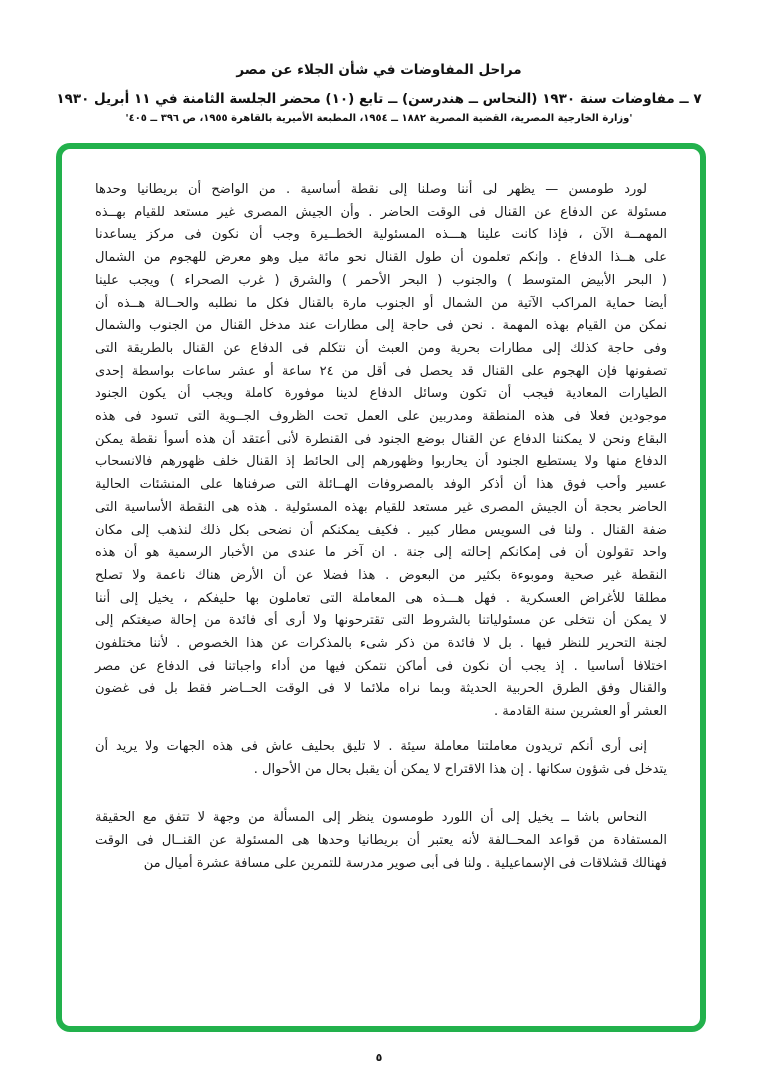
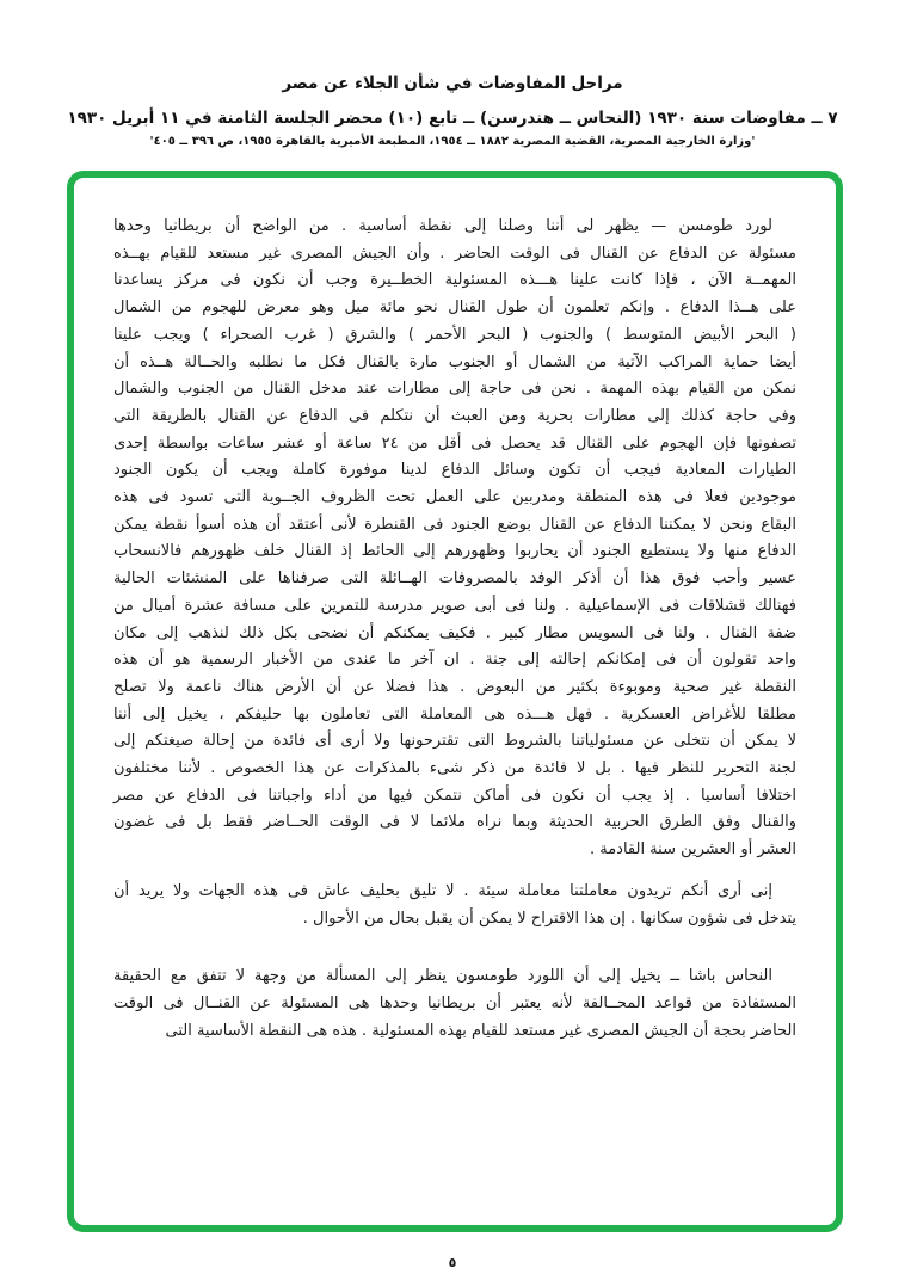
  مراحل المفاوضات في شأن الجلاء عن مصر
  ٧ ــ مفاوضات سنة ١٩٣٠ (النحاس ــ هندرسن) ــ تابع (١٠) محضر الجلسة الثامنة في ١١ أبريل ١٩٣٠
  'وزارة الخارجية المصرية، القضية المصرية ١٨٨٢ ــ ١٩٥٤، المطبعة الأميرية بالقاهرة ١٩٥٥، ص ٣٩٦ ــ ٤٠٥'
  لورد طومسن — يظهر لى أننا وصلنا إلى نقطة أساسية . من الواضح أن بريطانيا وحدها
  مسئولة عن الدفاع عن القنال فى الوقت الحاضر . وأن الجيش المصرى غير مستعد للقيام بهــذه
  المهمــة الآن ، فإذا كانت علينا هـــذه المسئولية الخطــيرة وجب أن نكون فى مركز يساعدنا
  على هــذا الدفاع . وإنكم تعلمون أن طول القنال نحو مائة ميل وهو معرض للهجوم من الشمال
  ( البحر الأبيض المتوسط ) والجنوب ( البحر الأحمر ) والشرق ( غرب الصحراء ) ويجب علينا
  أيضا حماية المراكب الآتية من الشمال أو الجنوب مارة بالقنال فكل ما نطلبه والحــالة هــذه أن
  نمكن من القيام بهذه المهمة . نحن فى حاجة إلى مطارات عند مدخل القنال من الجنوب والشمال
  وفى حاجة كذلك إلى مطارات بحرية ومن العبث أن نتكلم فى الدفاع عن القنال بالطريقة التى
  تصفونها فإن الهجوم على القنال قد يحصل فى أقل من ٢٤ ساعة أو عشر ساعات بواسطة إحدى
  الطيارات المعادية فيجب أن تكون وسائل الدفاع لدينا موفورة كاملة ويجب أن يكون الجنود
  موجودين فعلا فى هذه المنطقة ومدربين على العمل تحت الظروف الجــوية التى تسود فى هذه
  البقاع ونحن لا يمكننا الدفاع عن القنال بوضع الجنود فى القنطرة لأنى أعتقد أن هذه أسوأ نقطة يمكن
  الدفاع منها ولا يستطيع الجنود أن يحاربوا وظهورهم إلى الحائط إذ القنال خلف ظهورهم فالانسحاب
  عسير وأحب فوق هذا أن أذكر الوفد بالمصروفات الهــائلة التى صرفناها على المنشئات الحالية
- الحاضر بحجة أن الجيش المصرى غير مستعد للقيام بهذه المسئولية . هذه هى النقطة الأساسية التى
+ فهنالك قشلاقات فى الإسماعيلية . ولنا فى أبى صوير مدرسة للتمرين على مسافة عشرة أميال من
  ضفة القنال . ولنا فى السويس مطار كبير . فكيف يمكنكم أن نضحى بكل ذلك لنذهب إلى مكان
  واحد تقولون أن فى إمكانكم إحالته إلى جنة . ان آخر ما عندى من الأخبار الرسمية هو أن هذه
  النقطة غير صحية وموبوءة بكثير من البعوض . هذا فضلا عن أن الأرض هناك ناعمة ولا تصلح
  مطلقا للأغراض العسكرية . فهل هـــذه هى المعاملة التى تعاملون بها حليفكم ، يخيل إلى أننا
  لا يمكن أن نتخلى عن مسئولياتنا بالشروط التى تقترحونها ولا أرى أى فائدة من إحالة صيغتكم إلى
  لجنة التحرير للنظر فيها . بل لا فائدة من ذكر شىء بالمذكرات عن هذا الخصوص . لأننا مختلفون
  اختلافا أساسيا . إذ يجب أن نكون فى أماكن نتمكن فيها من أداء واجباتنا فى الدفاع عن مصر
  والقنال وفق الطرق الحربية الحديثة وبما نراه ملائما لا فى الوقت الحــاضر فقط بل فى غضون
  العشر أو العشرين سنة القادمة .
  إنى أرى أنكم تريدون معاملتنا معاملة سيئة . لا تليق بحليف عاش فى هذه الجهات ولا يريد أن
  يتدخل فى شؤون سكانها . إن هذا الاقتراح لا يمكن أن يقبل بحال من الأحوال .
  النحاس باشا ــ يخيل إلى أن اللورد طومسون ينظر إلى المسألة من وجهة لا تتفق مع الحقيقة
  المستفادة من قواعد المحــالفة لأنه يعتبر أن بريطانيا وحدها هى المسئولة عن القنــال فى الوقت
- فهنالك قشلاقات فى الإسماعيلية . ولنا فى أبى صوير مدرسة للتمرين على مسافة عشرة أميال من
+ الحاضر بحجة أن الجيش المصرى غير مستعد للقيام بهذه المسئولية . هذه هى النقطة الأساسية التى
  ٥
